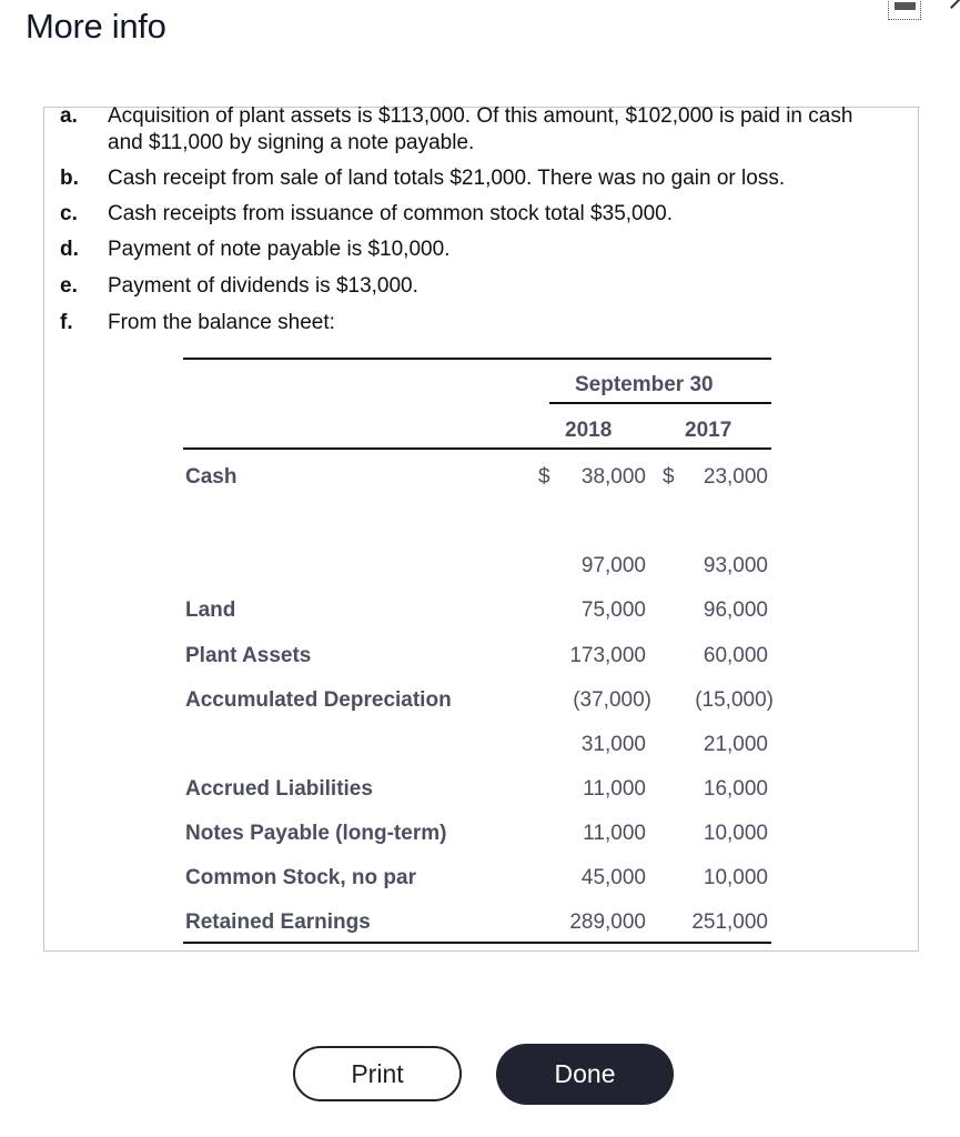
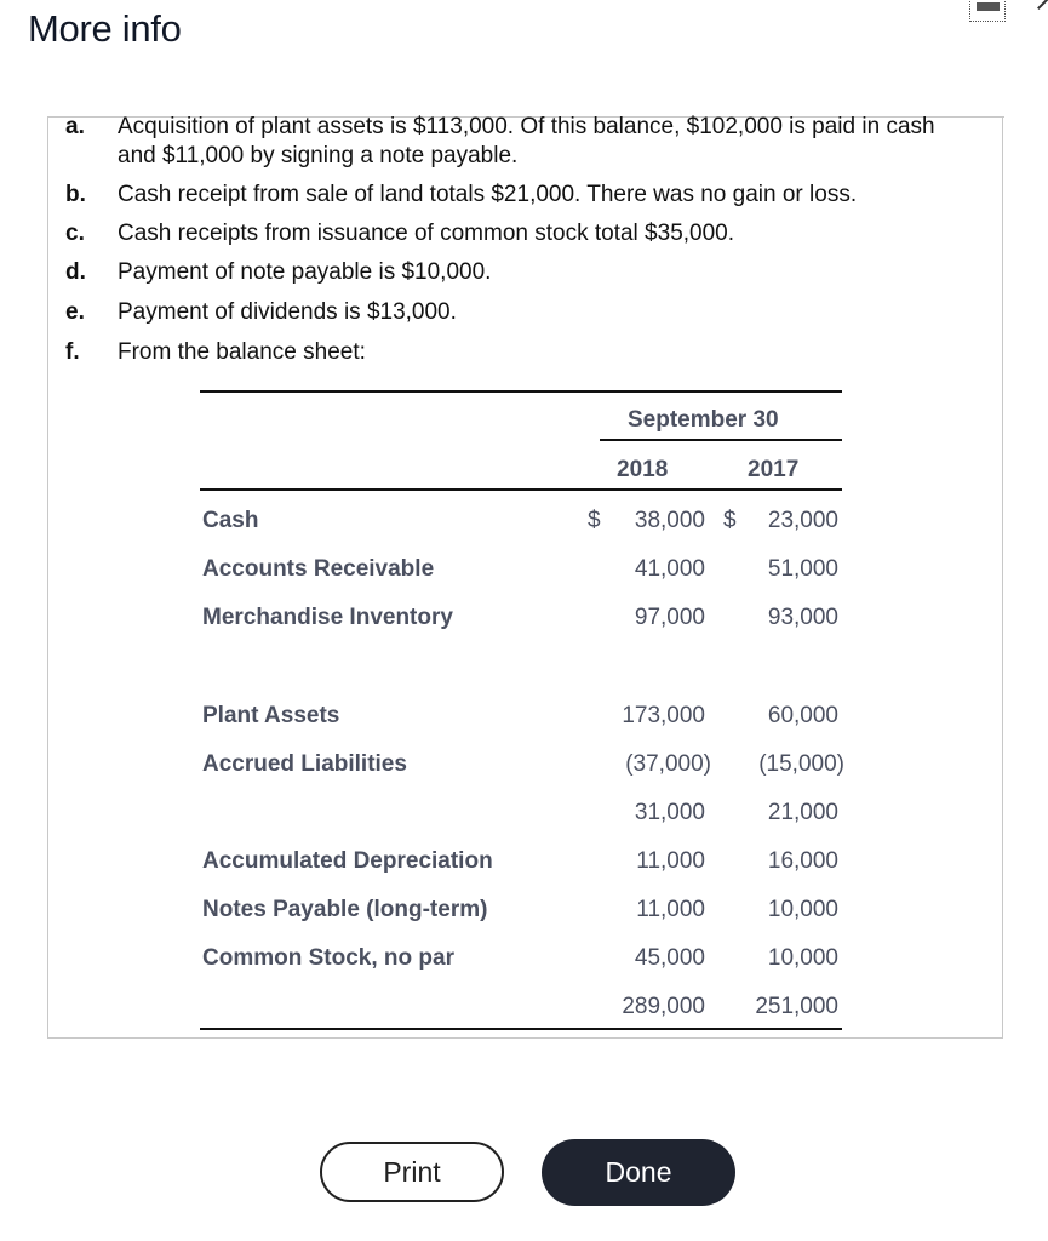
  More info
  a.
- Acquisition of plant assets is $113,000. Of this amount, $102,000 is paid in cash and $11,000 by signing a note payable.
+ Acquisition of plant assets is $113,000. Of this balance, $102,000 is paid in cash and $11,000 by signing a note payable.
  b.
  Cash receipt from sale of land totals $21,000. There was no gain or loss.
  c.
  Cash receipts from issuance of common stock total $35,000.
  d.
  Payment of note payable is $10,000.
  e.
  Payment of dividends is $13,000.
  f.
  From the balance sheet:
  September 30
  2018
  2017
  Cash
  $
  38,000
  $
  23,000
+ Accounts Receivable
+ 41,000
+ 51,000
+ Merchandise Inventory
  97,000
  93,000
- Land
- 75,000
- 96,000
  Plant Assets
  173,000
  60,000
- Accumulated Depreciation
+ Accrued Liabilities
  (37,000)
  (15,000)
  31,000
  21,000
- Accrued Liabilities
+ Accumulated Depreciation
  11,000
  16,000
  Notes Payable (long-term)
  11,000
  10,000
  Common Stock, no par
  45,000
  10,000
- Retained Earnings
  289,000
  251,000
  Print
  Done
